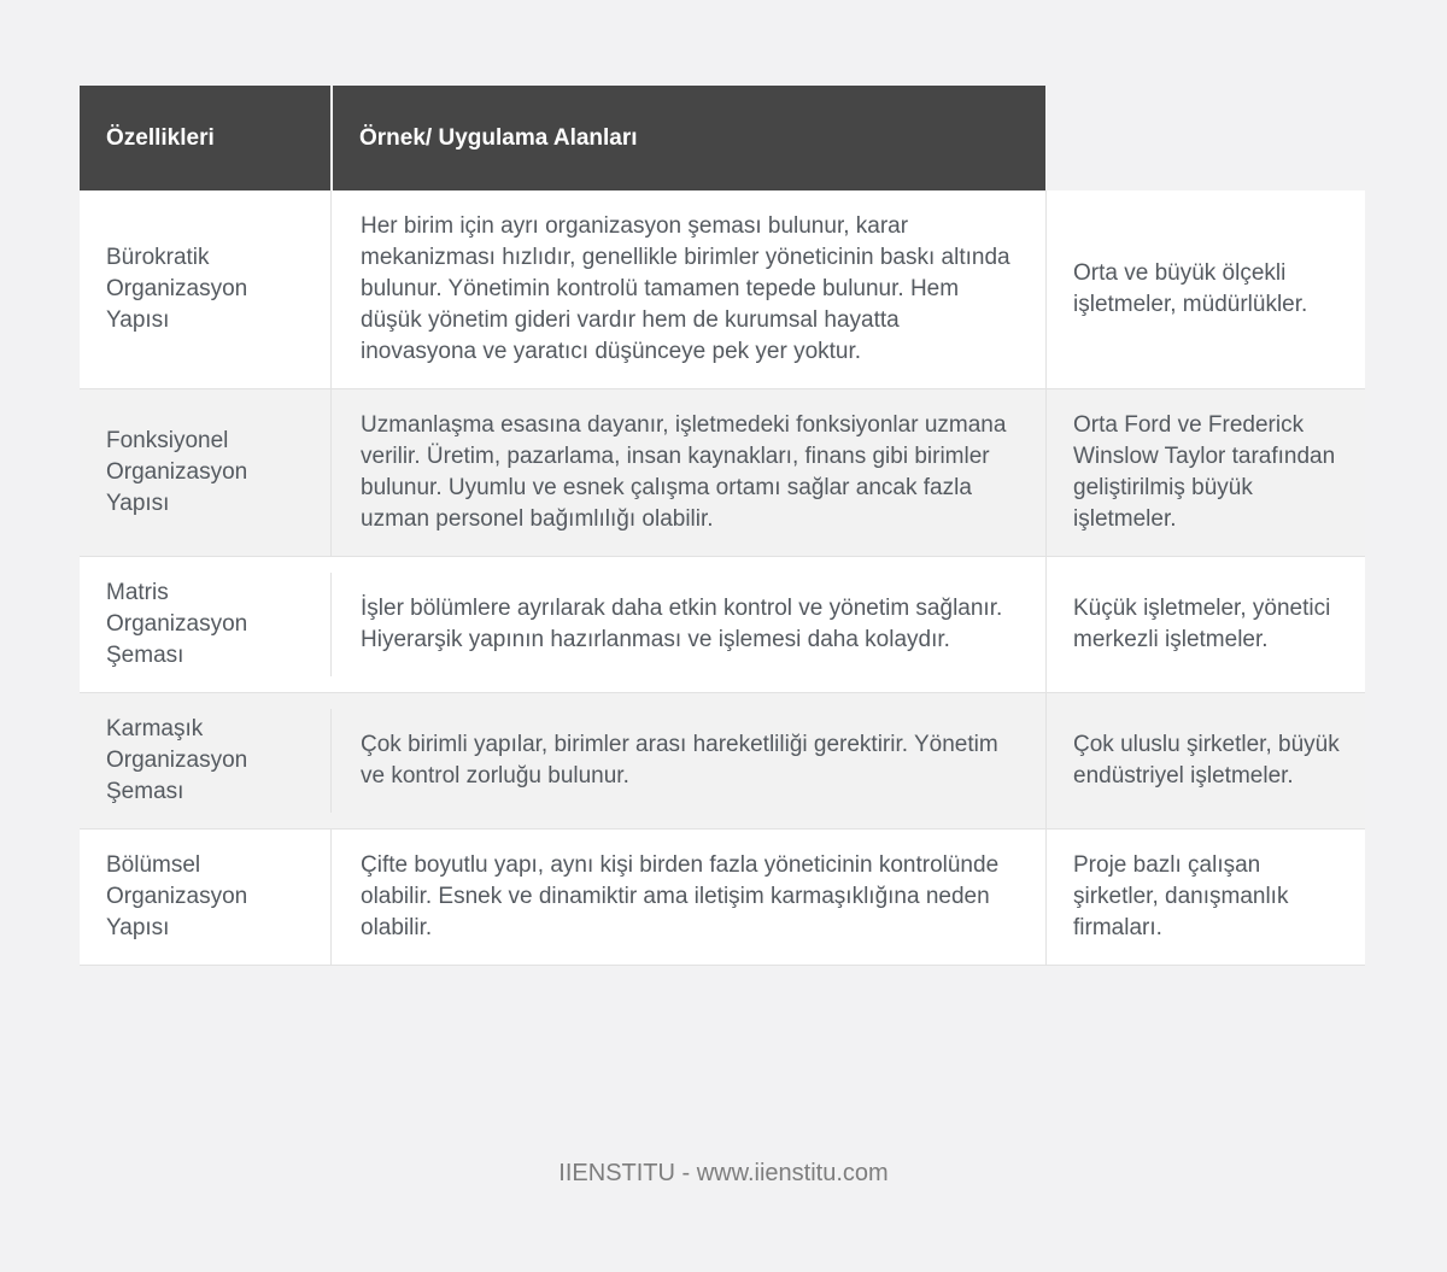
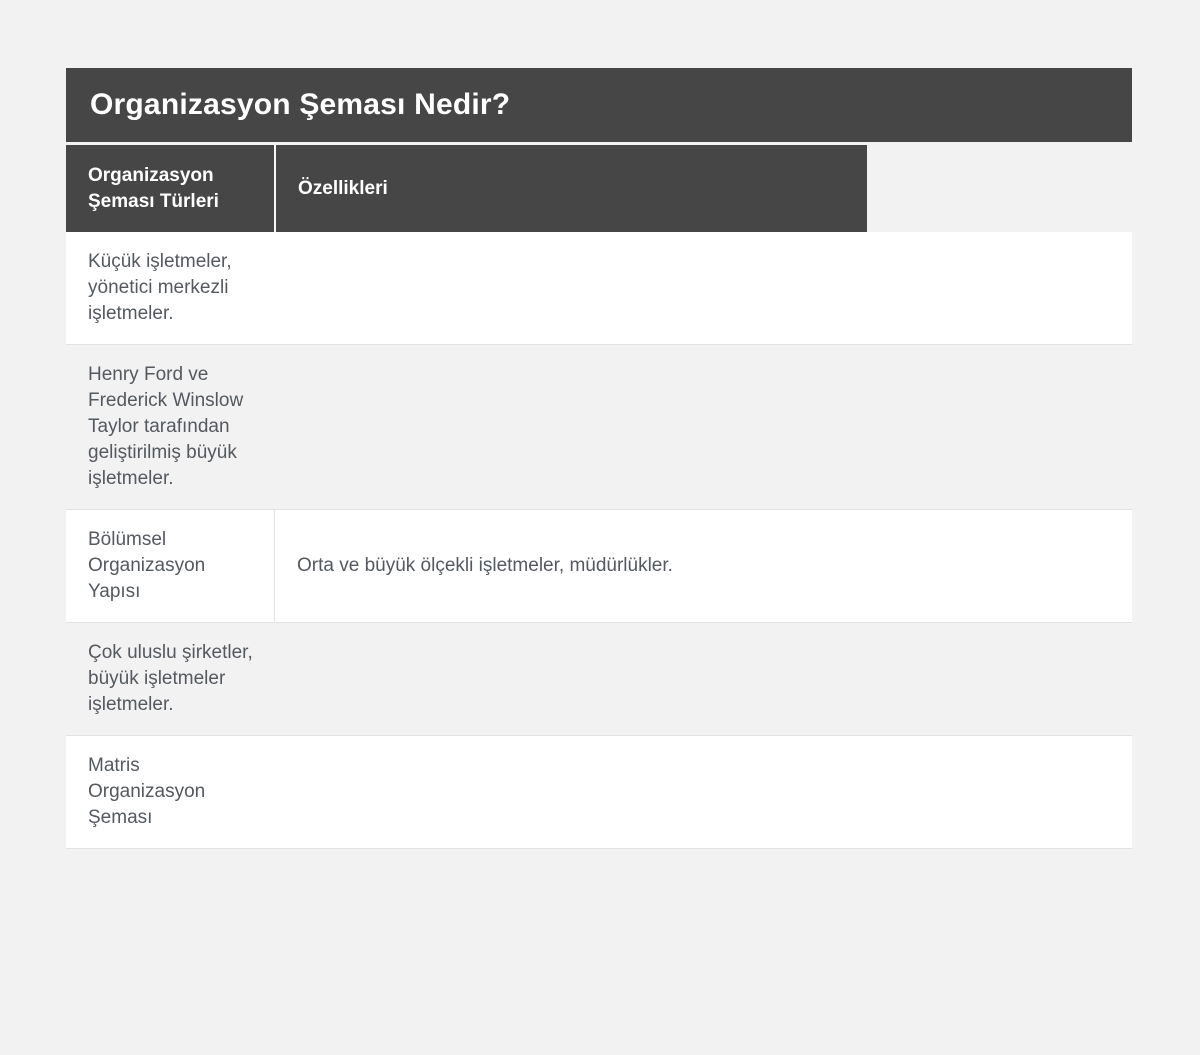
+ Organizasyon Şeması Nedir?
+ Organizasyon Şeması Türleri
  Özellikleri
- Örnek/ Uygulama Alanları
- Bürokratik Organizasyon Yapısı
- Her birim için ayrı organizasyon şeması bulunur, karar mekanizması hızlıdır, genellikle birimler yöneticinin baskı altında bulunur. Yönetimin kontrolü tamamen tepede bulunur. Hem düşük yönetim gideri vardır hem de kurumsal hayatta inovasyona ve yaratıcı düşünceye pek yer yoktur.
- Orta ve büyük ölçekli işletmeler, müdürlükler.
+ Küçük işletmeler, yönetici merkezli işletmeler.
- Fonksiyonel Organizasyon Yapısı
- Uzmanlaşma esasına dayanır, işletmedeki fonksiyonlar uzmana verilir. Üretim, pazarlama, insan kaynakları, finans gibi birimler bulunur. Uyumlu ve esnek çalışma ortamı sağlar ancak fazla uzman personel bağımlılığı olabilir.
- Orta Ford ve Frederick Winslow Taylor tarafından geliştirilmiş büyük işletmeler.
+ Henry Ford ve Frederick Winslow Taylor tarafından geliştirilmiş büyük işletmeler.
- Matris Organizasyon Şeması
+ Bölümsel Organizasyon Yapısı
- İşler bölümlere ayrılarak daha etkin kontrol ve yönetim sağlanır. Hiyerarşik yapının hazırlanması ve işlemesi daha kolaydır.
- Küçük işletmeler, yönetici merkezli işletmeler.
+ Orta ve büyük ölçekli işletmeler, müdürlükler.
- Karmaşık Organizasyon Şeması
- Çok birimli yapılar, birimler arası hareketliliği gerektirir. Yönetim ve kontrol zorluğu bulunur.
- Çok uluslu şirketler, büyük endüstriyel işletmeler.
+ Çok uluslu şirketler, büyük işletmeler işletmeler.
- Bölümsel Organizasyon Yapısı
+ Matris Organizasyon Şeması
- Çifte boyutlu yapı, aynı kişi birden fazla yöneticinin kontrolünde olabilir. Esnek ve dinamiktir ama iletişim karmaşıklığına neden olabilir.
- Proje bazlı çalışan şirketler, danışmanlık firmaları.
- IIENSTITU - www.iienstitu.com
